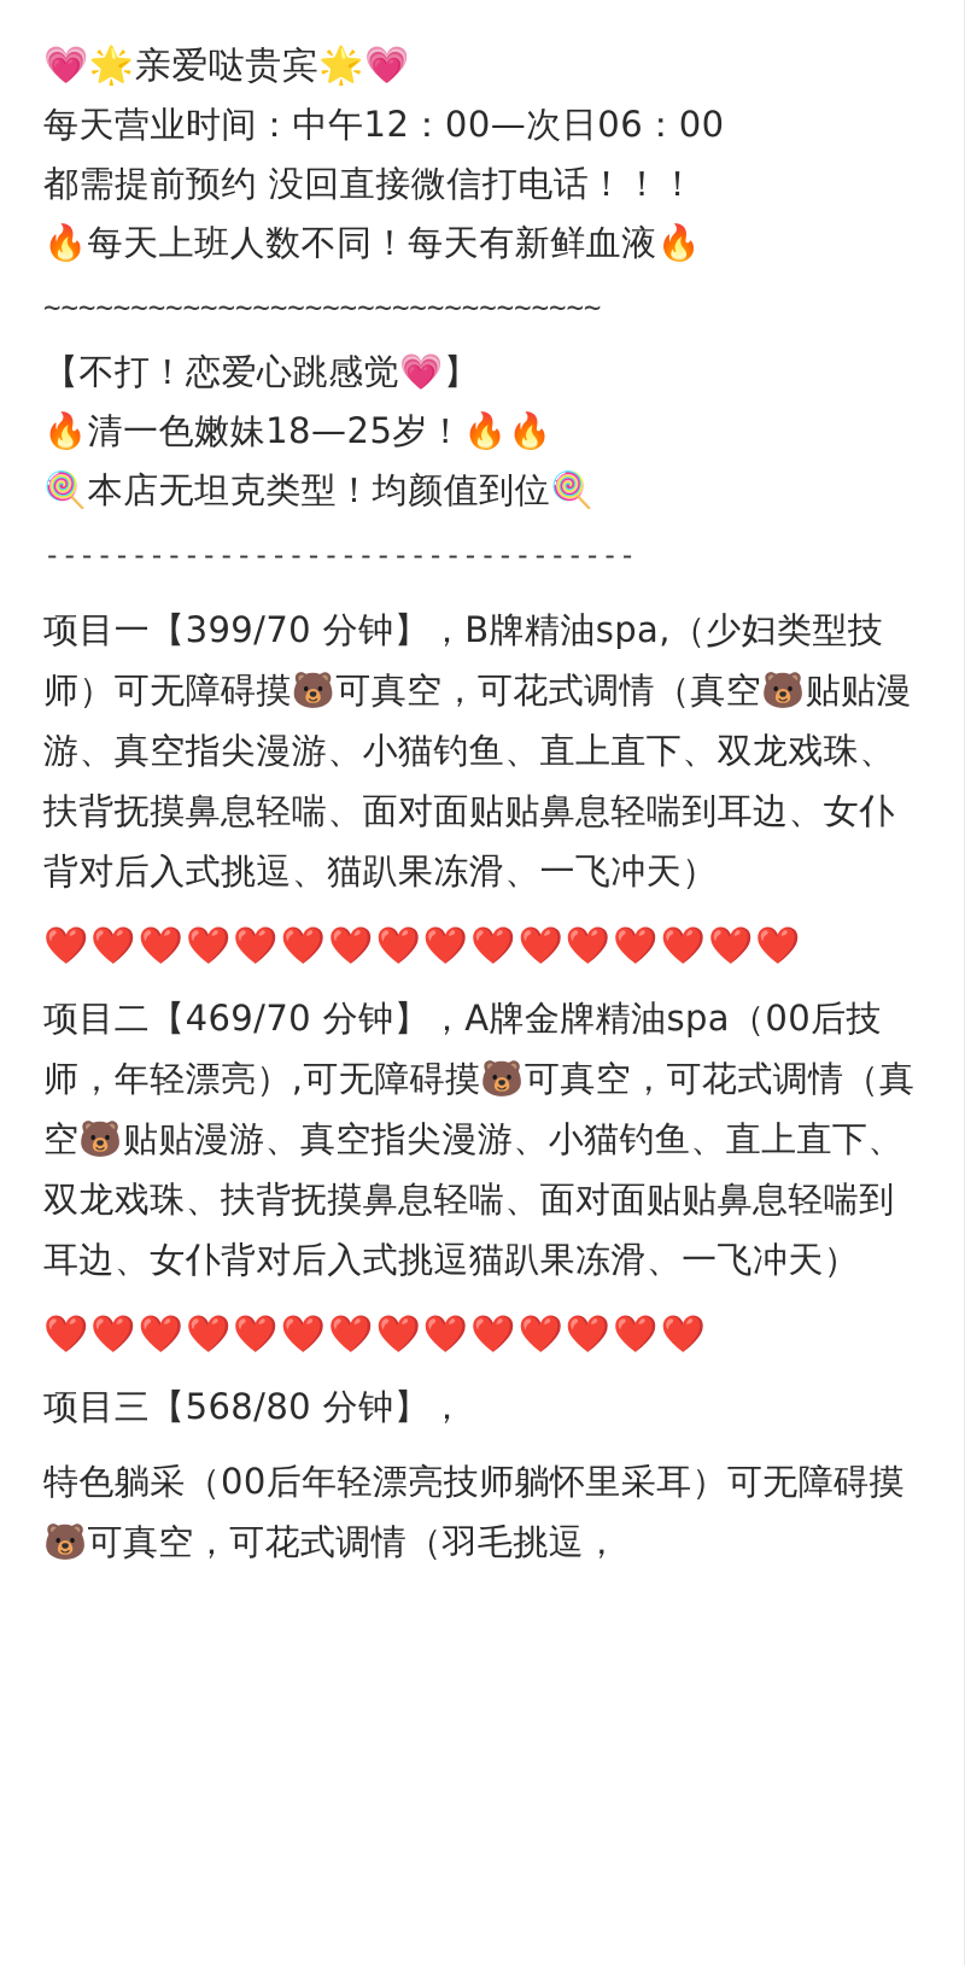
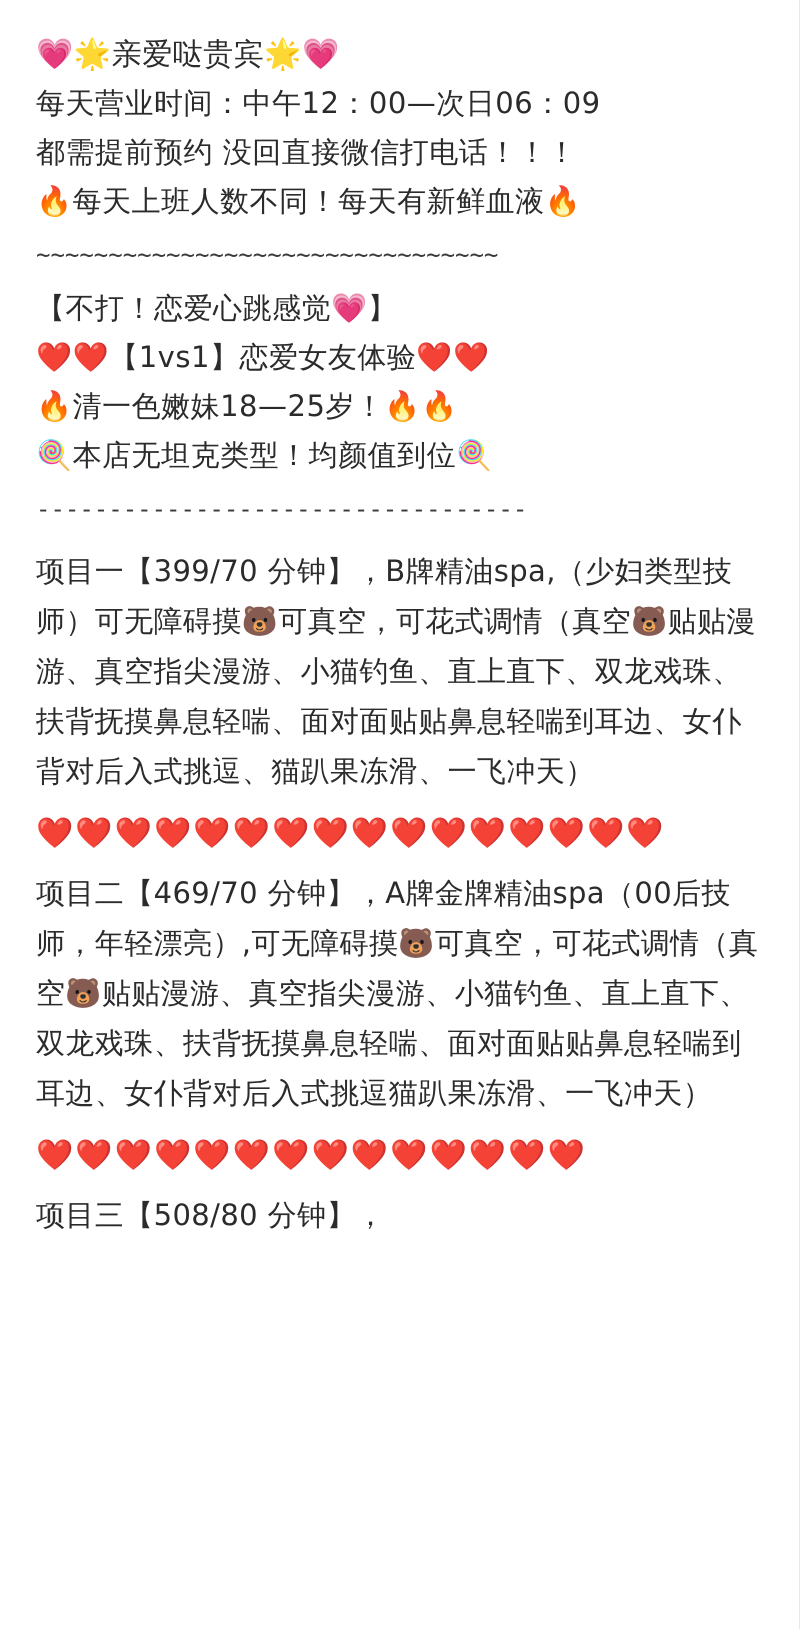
  💗🌟亲爱哒贵宾🌟💗
- 每天营业时间：中午12：00—次日06：00
+ 每天营业时间：中午12：00—次日06：09
  都需提前预约 没回直接微信打电话！！！
  🔥每天上班人数不同！每天有新鲜血液🔥
  ~~~~~~~~~~~~~~~~~~~~~~~~~~~~~~~~
  【不打！恋爱心跳感觉💗】
+ ❤️❤️【1vs1】恋爱女友体验❤️❤️
  🔥清一色嫩妹18—25岁！🔥🔥
  🍭本店无坦克类型！均颜值到位🍭
  ----------------------------------
  项目一【399/70 分钟】，B牌精油spa,（少妇类型技师）可无障碍摸🐻可真空，可花式调情（真空🐻贴贴漫游、真空指尖漫游、小猫钓鱼、直上直下、双龙戏珠、扶背抚摸鼻息轻喘、面对面贴贴鼻息轻喘到耳边、女仆背对后入式挑逗、猫趴果冻滑、一飞冲天）
  ❤️❤️❤️❤️❤️❤️❤️❤️❤️❤️❤️❤️❤️❤️❤️❤️
  项目二【469/70 分钟】，A牌金牌精油spa（00后技师，年轻漂亮）,可无障碍摸🐻可真空，可花式调情（真空🐻贴贴漫游、真空指尖漫游、小猫钓鱼、直上直下、双龙戏珠、扶背抚摸鼻息轻喘、面对面贴贴鼻息轻喘到耳边、女仆背对后入式挑逗猫趴果冻滑、一飞冲天）
  ❤️❤️❤️❤️❤️❤️❤️❤️❤️❤️❤️❤️❤️❤️
- 项目三【568/80 分钟】，
+ 项目三【508/80 分钟】，
- 特色躺采（00后年轻漂亮技师躺怀里采耳）可无障碍摸🐻可真空，可花式调情（羽毛挑逗，
